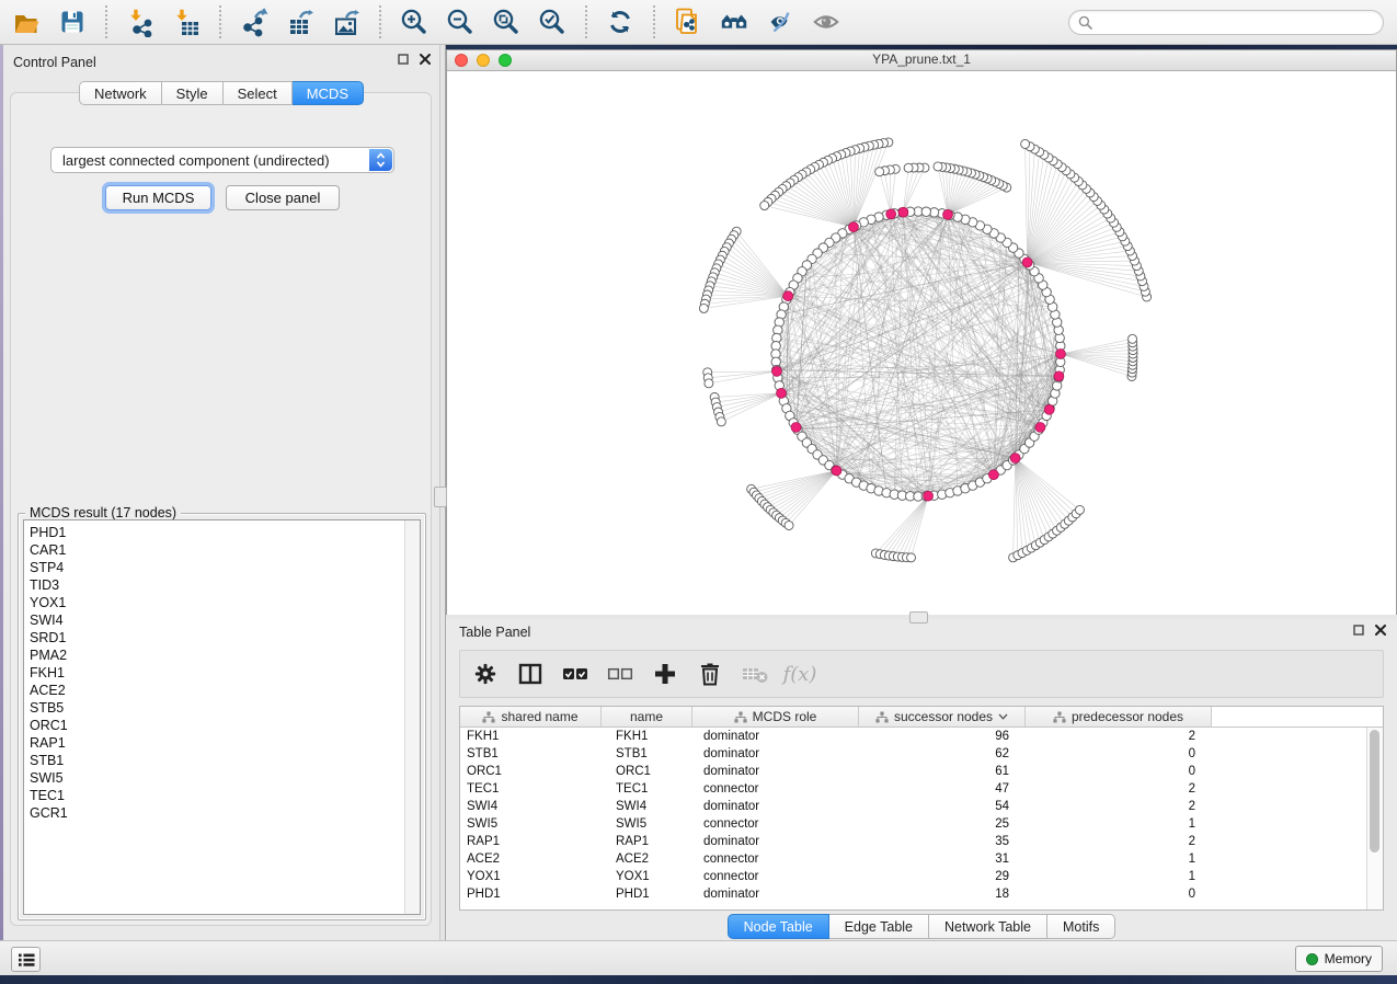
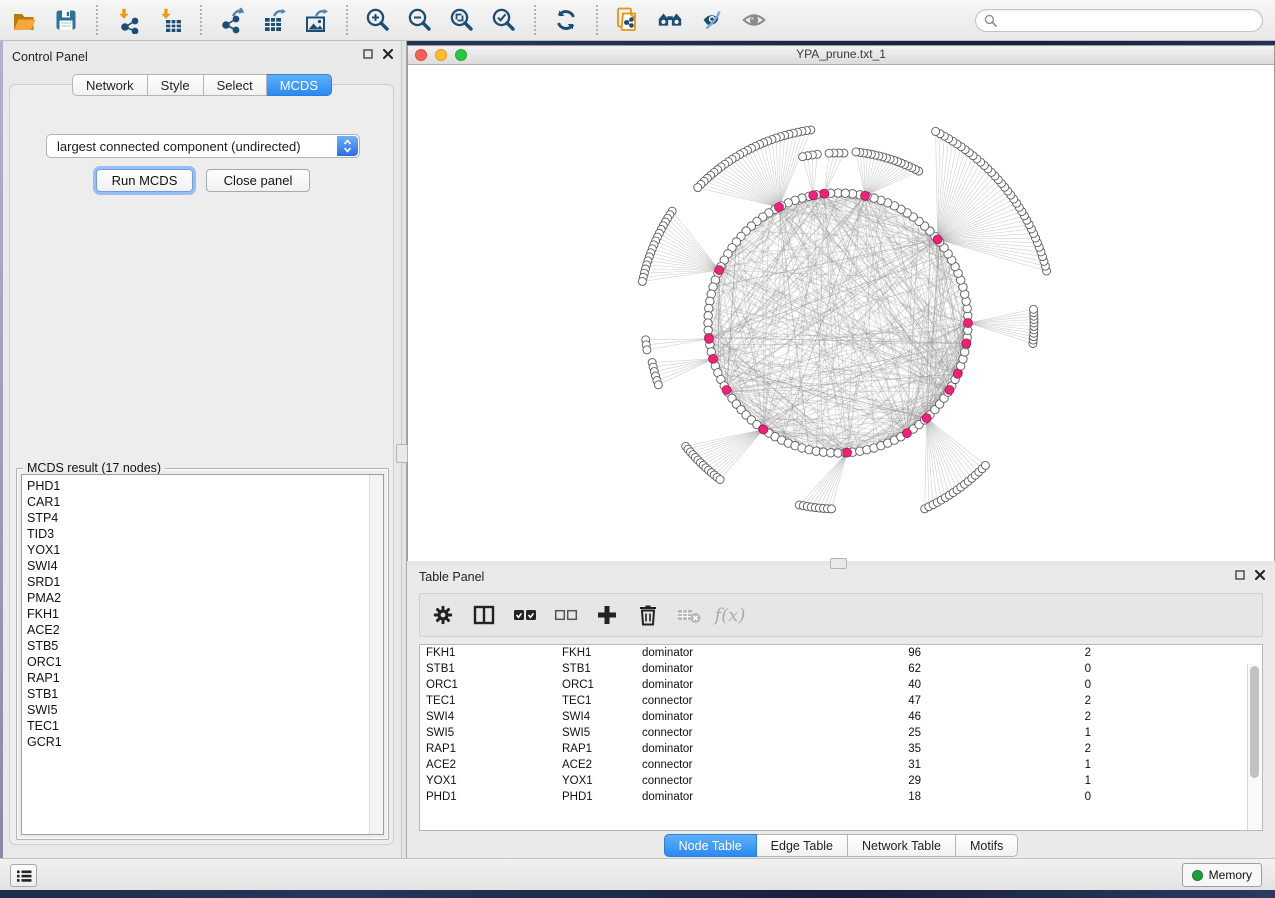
  Control Panel
  Network
  Style
  Select
  MCDS
  largest connected component (undirected)
  Run MCDS
  Close panel
  MCDS result (17 nodes)
  PHD1
  CAR1
  STP4
  TID3
  YOX1
  SWI4
  SRD1
  PMA2
  FKH1
  ACE2
  STB5
  ORC1
  RAP1
  STB1
  SWI5
  TEC1
  GCR1
  YPA_prune.txt_1
  Table Panel
  f(x)
- shared name
- name
- MCDS role
- successor nodes
- predecessor nodes
  FKH1
  FKH1
  dominator
  96
  2
  STB1
  STB1
  dominator
  62
  0
  ORC1
  ORC1
  dominator
- 61
+ 40
  0
  TEC1
  TEC1
  connector
  47
  2
  SWI4
  SWI4
  dominator
- 54
+ 46
  2
  SWI5
  SWI5
  connector
  25
  1
  RAP1
  RAP1
  dominator
  35
  2
  ACE2
  ACE2
  connector
  31
  1
  YOX1
  YOX1
  connector
  29
  1
  PHD1
  PHD1
  dominator
  18
  0
  Node Table
  Edge Table
  Network Table
  Motifs
  Memory
